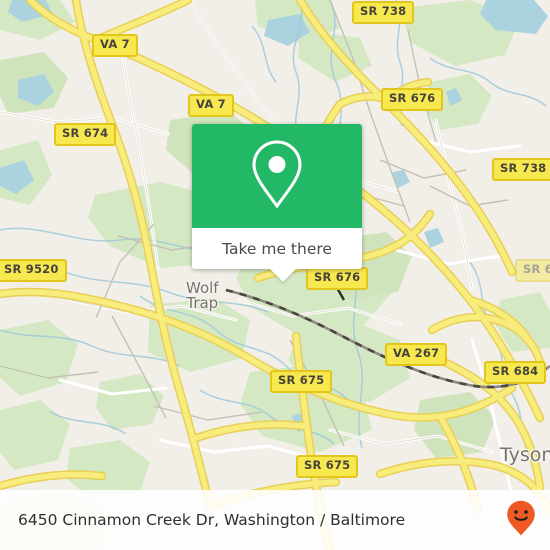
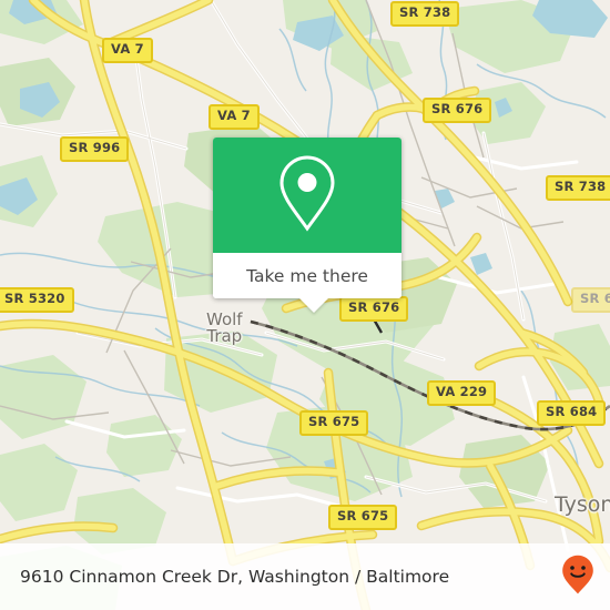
  VA 7
  VA 7
- SR 674
+ SR 996
  SR 738
  SR 676
  SR 738
- SR 9520
+ SR 5320
  SR 676
- VA 267
+ VA 229
  SR 684
  SR 675
  SR 675
  Wolf
  Trap
  Tyson
  Take me there
- 6450 Cinnamon Creek Dr, Washington / Baltimore
+ 9610 Cinnamon Creek Dr, Washington / Baltimore
